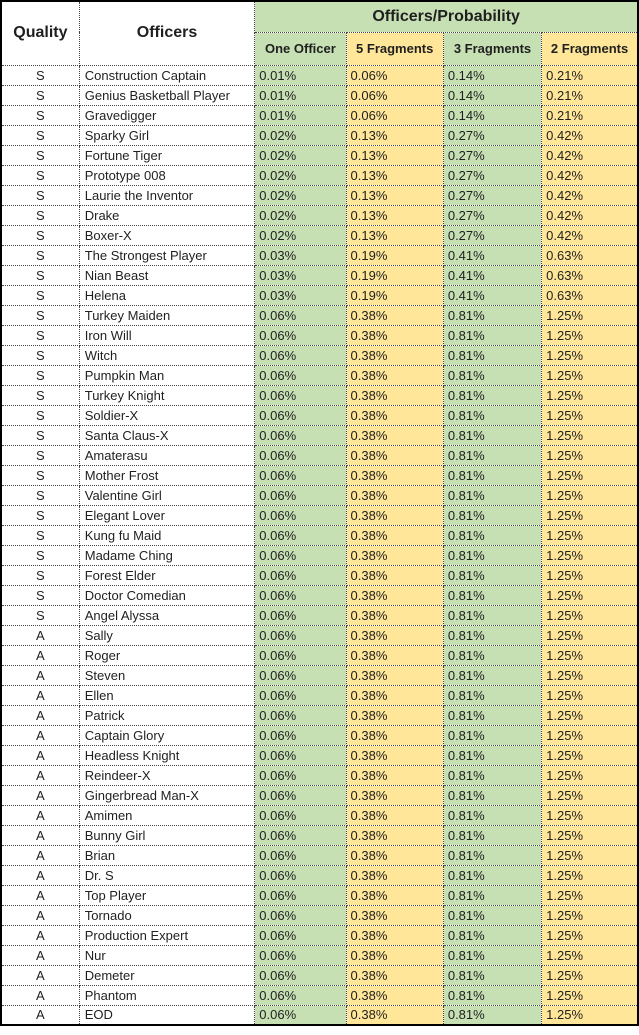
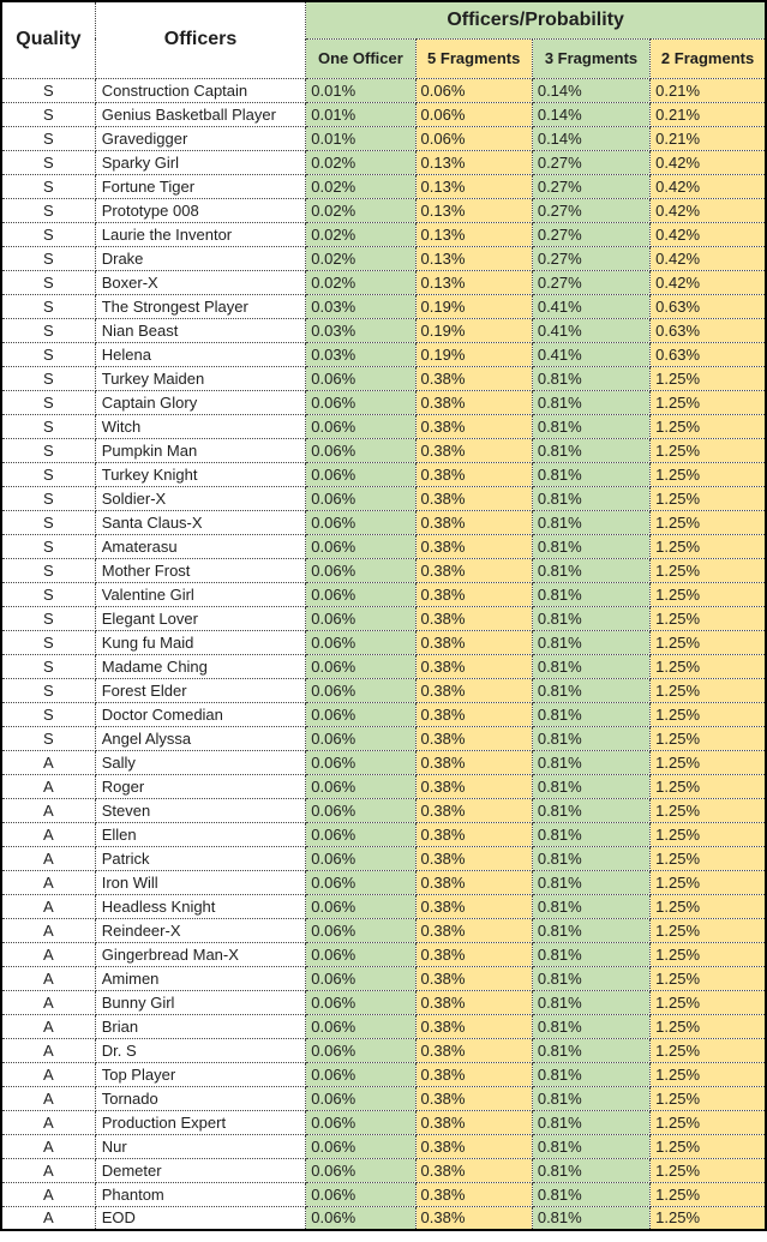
  Quality	Officers	Officers/Probability
  One Officer	5 Fragments	3 Fragments	2 Fragments
  S	Construction Captain	0.01%	0.06%	0.14%	0.21%
  S	Genius Basketball Player	0.01%	0.06%	0.14%	0.21%
  S	Gravedigger	0.01%	0.06%	0.14%	0.21%
  S	Sparky Girl	0.02%	0.13%	0.27%	0.42%
  S	Fortune Tiger	0.02%	0.13%	0.27%	0.42%
  S	Prototype 008	0.02%	0.13%	0.27%	0.42%
  S	Laurie the Inventor	0.02%	0.13%	0.27%	0.42%
  S	Drake	0.02%	0.13%	0.27%	0.42%
  S	Boxer-X	0.02%	0.13%	0.27%	0.42%
  S	The Strongest Player	0.03%	0.19%	0.41%	0.63%
  S	Nian Beast	0.03%	0.19%	0.41%	0.63%
  S	Helena	0.03%	0.19%	0.41%	0.63%
  S	Turkey Maiden	0.06%	0.38%	0.81%	1.25%
- S	Iron Will	0.06%	0.38%	0.81%	1.25%
+ S	Captain Glory	0.06%	0.38%	0.81%	1.25%
  S	Witch	0.06%	0.38%	0.81%	1.25%
  S	Pumpkin Man	0.06%	0.38%	0.81%	1.25%
  S	Turkey Knight	0.06%	0.38%	0.81%	1.25%
  S	Soldier-X	0.06%	0.38%	0.81%	1.25%
  S	Santa Claus-X	0.06%	0.38%	0.81%	1.25%
  S	Amaterasu	0.06%	0.38%	0.81%	1.25%
  S	Mother Frost	0.06%	0.38%	0.81%	1.25%
  S	Valentine Girl	0.06%	0.38%	0.81%	1.25%
  S	Elegant Lover	0.06%	0.38%	0.81%	1.25%
  S	Kung fu Maid	0.06%	0.38%	0.81%	1.25%
  S	Madame Ching	0.06%	0.38%	0.81%	1.25%
  S	Forest Elder	0.06%	0.38%	0.81%	1.25%
  S	Doctor Comedian	0.06%	0.38%	0.81%	1.25%
  S	Angel Alyssa	0.06%	0.38%	0.81%	1.25%
  A	Sally	0.06%	0.38%	0.81%	1.25%
  A	Roger	0.06%	0.38%	0.81%	1.25%
  A	Steven	0.06%	0.38%	0.81%	1.25%
  A	Ellen	0.06%	0.38%	0.81%	1.25%
  A	Patrick	0.06%	0.38%	0.81%	1.25%
- A	Captain Glory	0.06%	0.38%	0.81%	1.25%
+ A	Iron Will	0.06%	0.38%	0.81%	1.25%
  A	Headless Knight	0.06%	0.38%	0.81%	1.25%
  A	Reindeer-X	0.06%	0.38%	0.81%	1.25%
  A	Gingerbread Man-X	0.06%	0.38%	0.81%	1.25%
  A	Amimen	0.06%	0.38%	0.81%	1.25%
  A	Bunny Girl	0.06%	0.38%	0.81%	1.25%
  A	Brian	0.06%	0.38%	0.81%	1.25%
  A	Dr. S	0.06%	0.38%	0.81%	1.25%
  A	Top Player	0.06%	0.38%	0.81%	1.25%
  A	Tornado	0.06%	0.38%	0.81%	1.25%
  A	Production Expert	0.06%	0.38%	0.81%	1.25%
  A	Nur	0.06%	0.38%	0.81%	1.25%
  A	Demeter	0.06%	0.38%	0.81%	1.25%
  A	Phantom	0.06%	0.38%	0.81%	1.25%
  A	EOD	0.06%	0.38%	0.81%	1.25%
